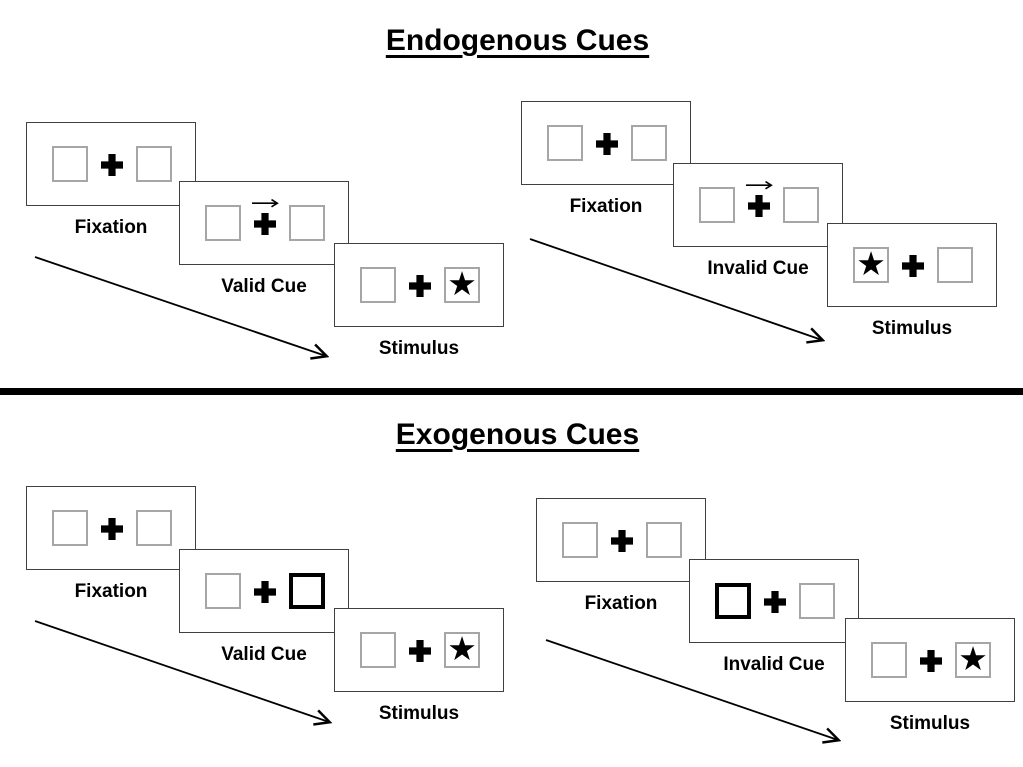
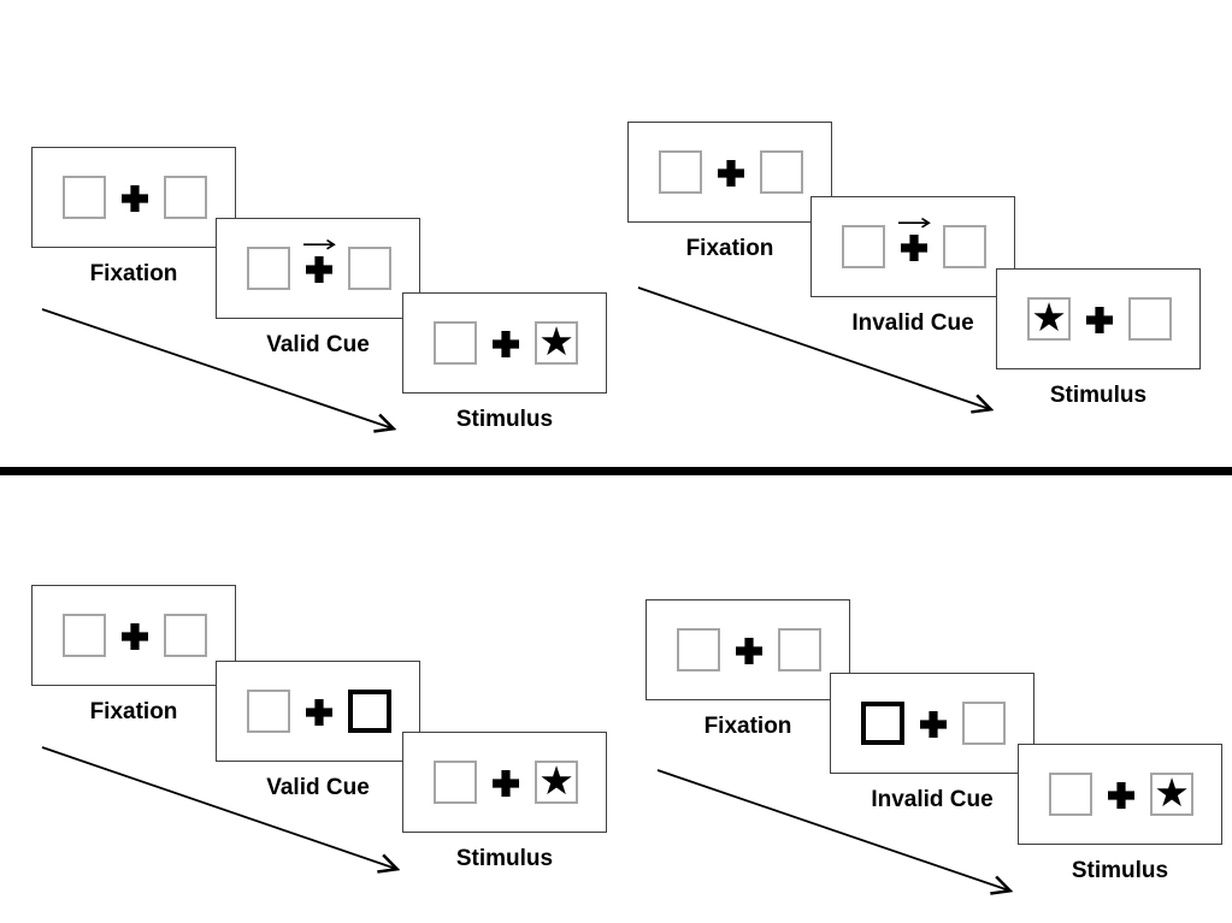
- Endogenous Cues
- Exogenous Cues
  Fixation
  Valid Cue
  ★
  Stimulus
  Fixation
  Invalid Cue
  ★
  Stimulus
  Fixation
  Valid Cue
  ★
  Stimulus
  Fixation
  Invalid Cue
  ★
  Stimulus
